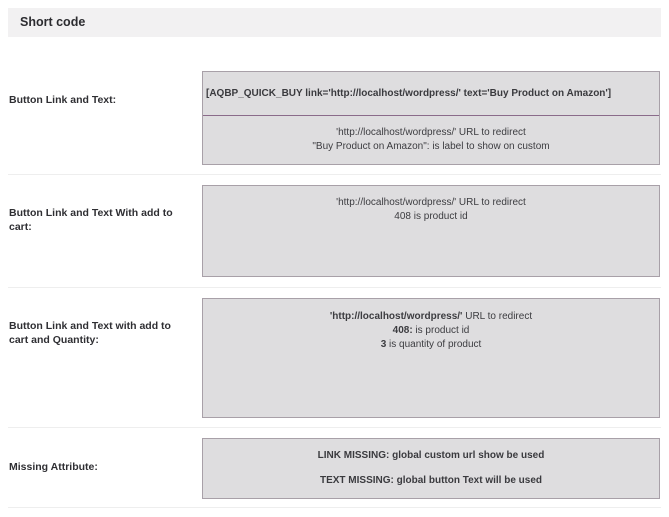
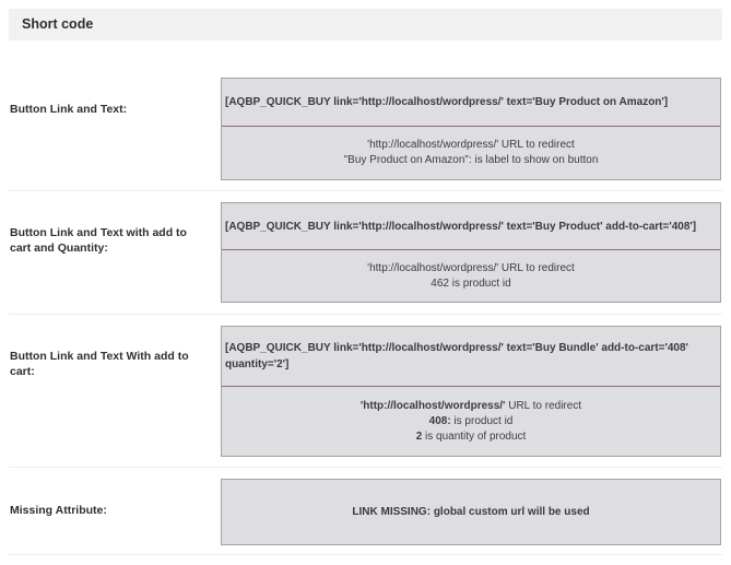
  Short code
  Button Link and Text:
  [AQBP_QUICK_BUY link='http://localhost/wordpress/' text='Buy Product on Amazon']
  'http://localhost/wordpress/' URL to redirect
- "Buy Product on Amazon": is label to show on custom
+ "Buy Product on Amazon": is label to show on button
- Button Link and Text With add to cart:
+ Button Link and Text with add to cart and Quantity:
+ [AQBP_QUICK_BUY link='http://localhost/wordpress/' text='Buy Product' add-to-cart='408']
  'http://localhost/wordpress/' URL to redirect
- 408 is product id
+ 462 is product id
- Button Link and Text with add to cart and Quantity:
+ Button Link and Text With add to cart:
+ [AQBP_QUICK_BUY link='http://localhost/wordpress/' text='Buy Bundle' add-to-cart='408' quantity='2']
  'http://localhost/wordpress/' URL to redirect
  408: is product id
- 3 is quantity of product
+ 2 is quantity of product
  Missing Attribute:
- LINK MISSING: global custom url show be used
+ LINK MISSING: global custom url will be used
- TEXT MISSING: global button Text will be used
